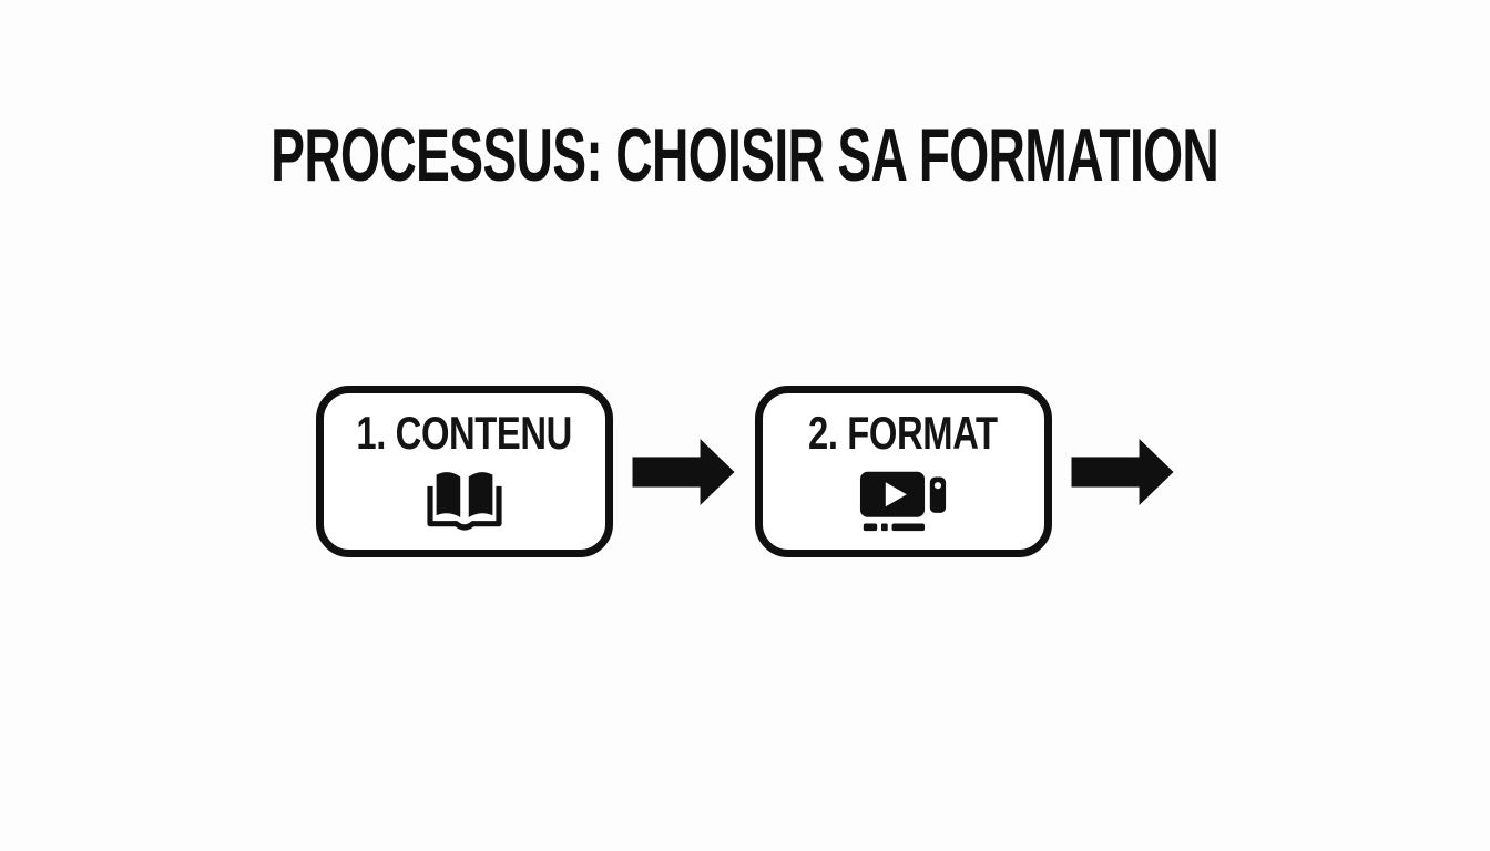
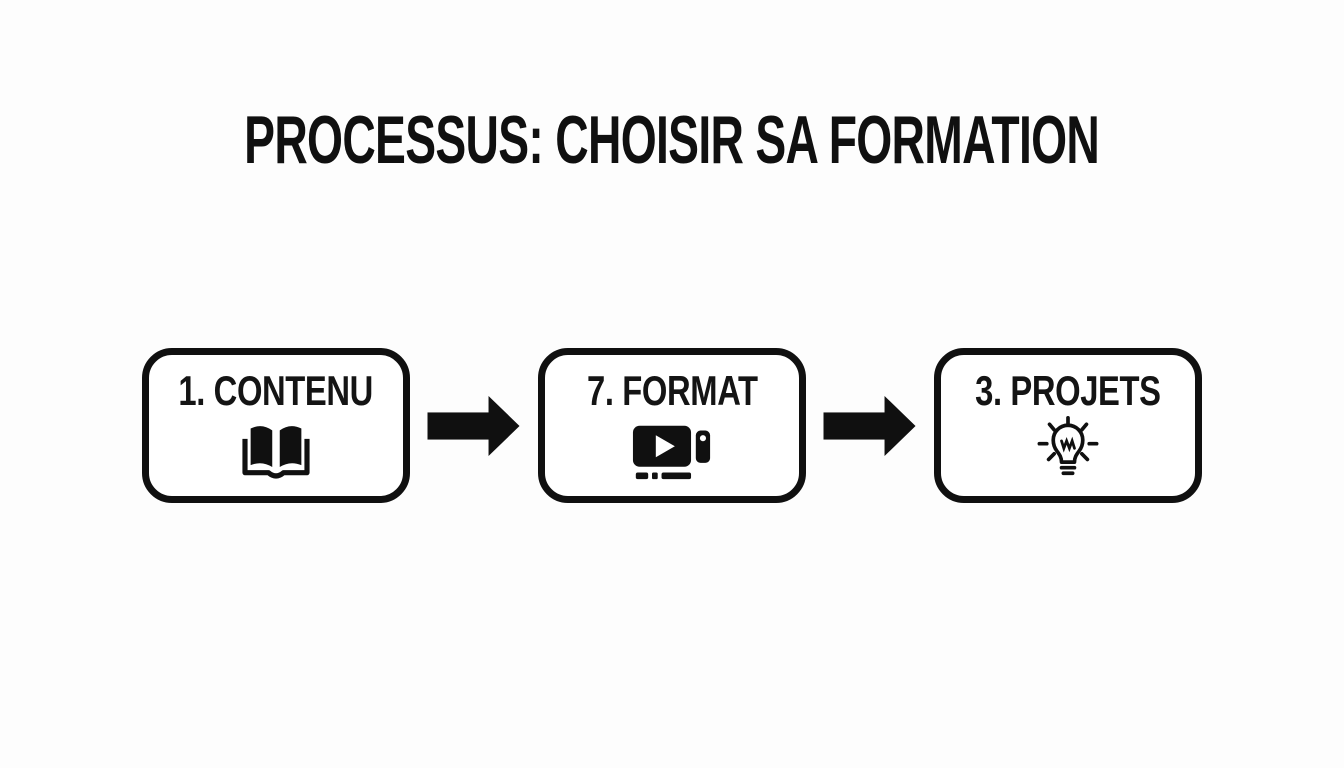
  PROCESSUS: CHOISIR SA FORMATION
  1. CONTENU
- 2. FORMAT
+ 7. FORMAT
+ 3. PROJETS
